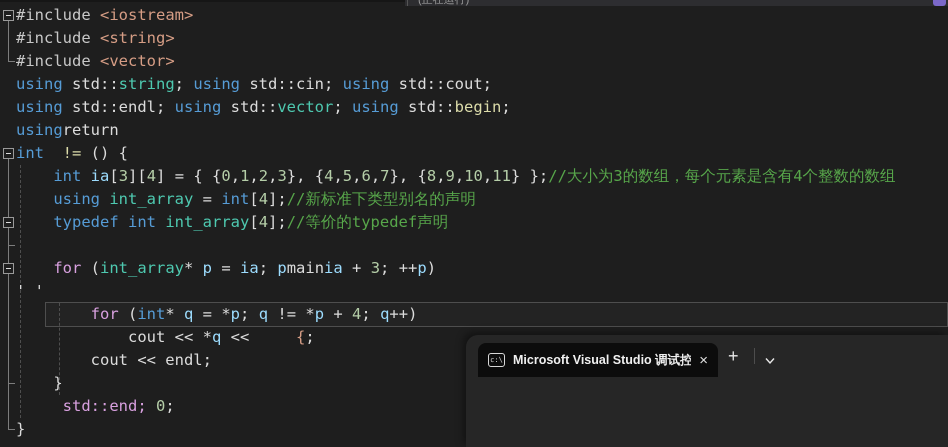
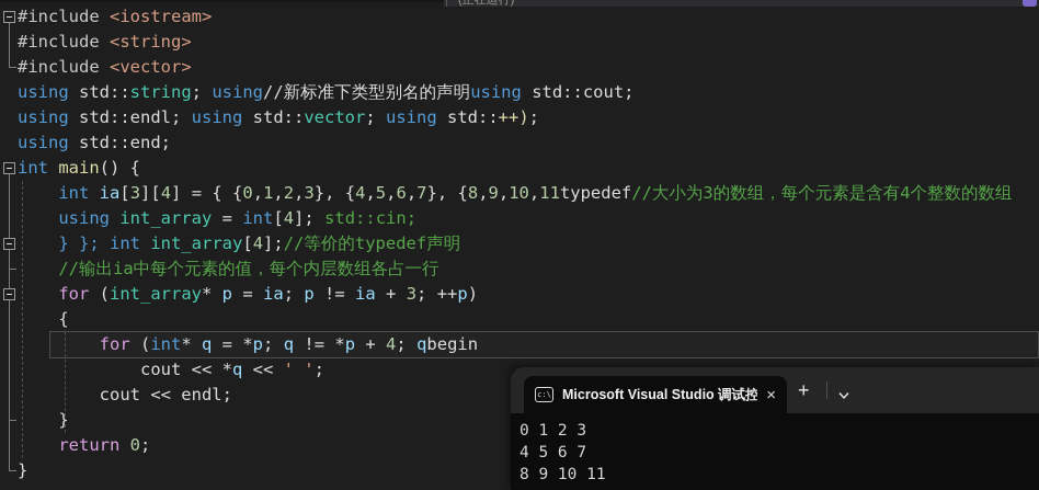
  #include <iostream>
  #include <string>
  #include <vector>
- using std::string; using std::cin; using std::cout;
+ using std::string; using//新标准下类型别名的声明using std::cout;
- using std::endl; using std::vector; using std::begin;
+ using std::endl; using std::vector; using std::++);
- usingreturn
+ using std::end;
- int != () {
+ int main() {
- int ia[3][4] = { {0,1,2,3}, {4,5,6,7}, {8,9,10,11} };//大小为3的数组，每个元素是含有4个整数的数组
+ int ia[3][4] = { {0,1,2,3}, {4,5,6,7}, {8,9,10,11typedef//大小为3的数组，每个元素是含有4个整数的数组
- using int_array = int[4];//新标准下类型别名的声明
+ using int_array = int[4]; std::cin;
- typedef int int_array[4];//等价的typedef声明
+ } }; int int_array[4];//等价的typedef声明
+ //输出ia中每个元素的值，每个内层数组各占一行
- for (int_array* p = ia; pmainia + 3; ++p)
+ for (int_array* p = ia; p != ia + 3; ++p)
- ' '
+ {
- for (int* q = *p; q != *p + 4; q++)
+ for (int* q = *p; q != *p + 4; qbegin
- cout << *q << {;
+ cout << *q << ' ';
  cout << endl;
  }
- std::end; 0;
+ return 0;
  }
  (正在运行)
  c:\
  Microsoft Visual Studio 调试控
  ×
  +
+ 0 1 2 3
+ 4 5 6 7
+ 8 9 10 11
